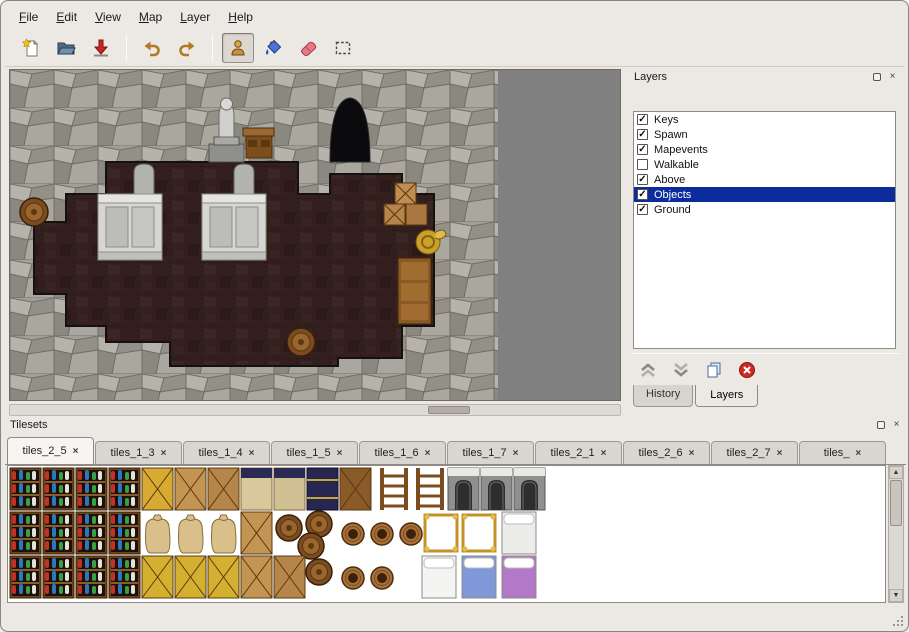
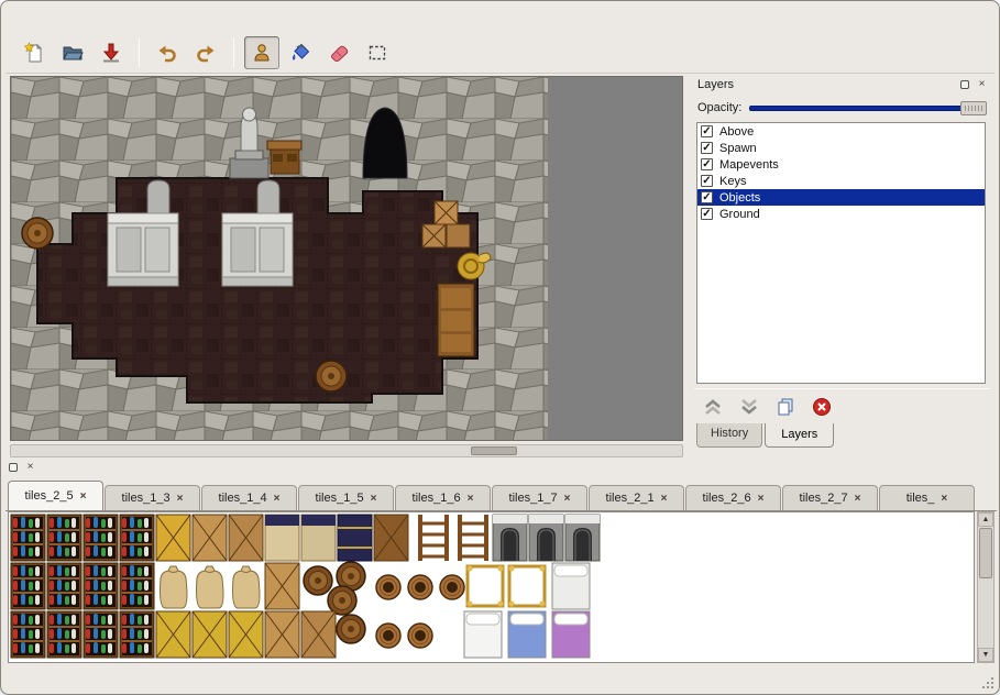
- File
- Edit
- View
- Map
- Layer
- Help
  Layers
  ×
+ Opacity:
  ✓
- Keys
+ Above
  ✓
  Spawn
  ✓
  Mapevents
- Walkable
  ✓
- Above
+ Keys
  ✓
  Objects
  ✓
  Ground
  History
  Layers
- Tilesets
  ×
  tiles_2_5
  ×
  tiles_1_3
  ×
  tiles_1_4
  ×
  tiles_1_5
  ×
  tiles_1_6
  ×
  tiles_1_7
  ×
  tiles_2_1
  ×
  tiles_2_6
  ×
  tiles_2_7
  ×
  tiles_
  ×
